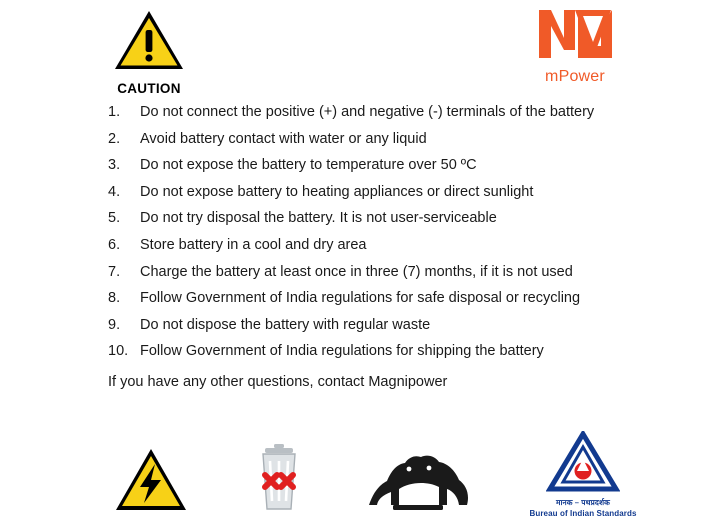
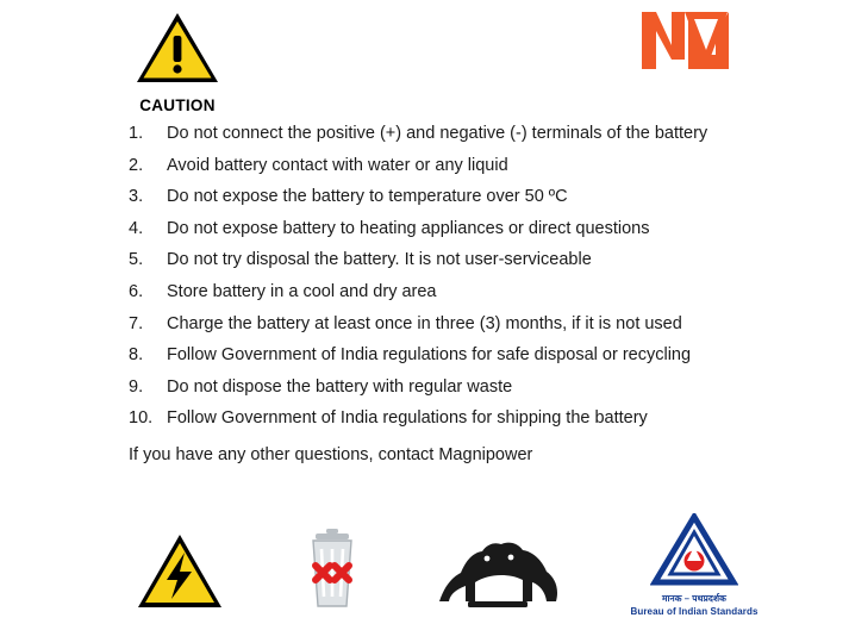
  CAUTION
- mPower
  1.
  Do not connect the positive (+) and negative (-) terminals of the battery
  2.
  Avoid battery contact with water or any liquid
  3.
  Do not expose the battery to temperature over 50 ºC
  4.
- Do not expose battery to heating appliances or direct sunlight
+ Do not expose battery to heating appliances or direct questions
  5.
  Do not try disposal the battery. It is not user-serviceable
  6.
  Store battery in a cool and dry area
  7.
- Charge the battery at least once in three (7) months, if it is not used
+ Charge the battery at least once in three (3) months, if it is not used
  8.
  Follow Government of India regulations for safe disposal or recycling
  9.
  Do not dispose the battery with regular waste
  10.
  Follow Government of India regulations for shipping the battery
  If you have any other questions, contact Magnipower
  मानक – पथप्रदर्शक
  Bureau of Indian Standards
